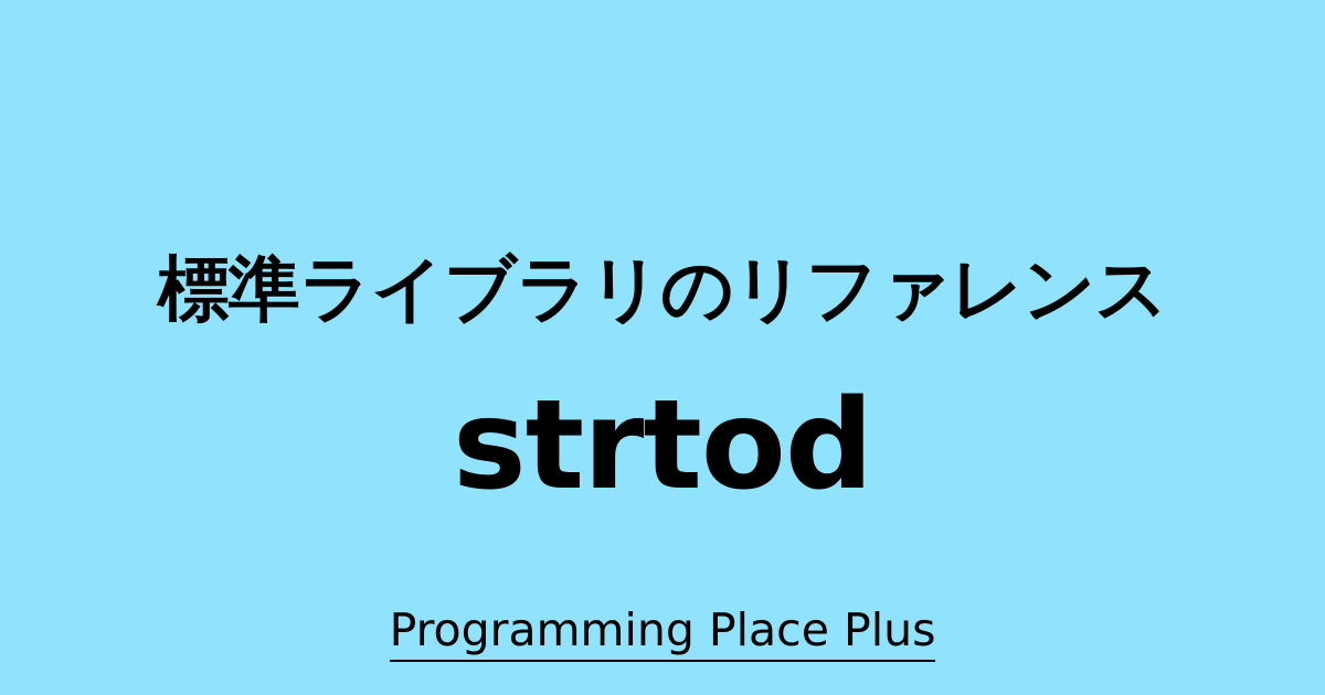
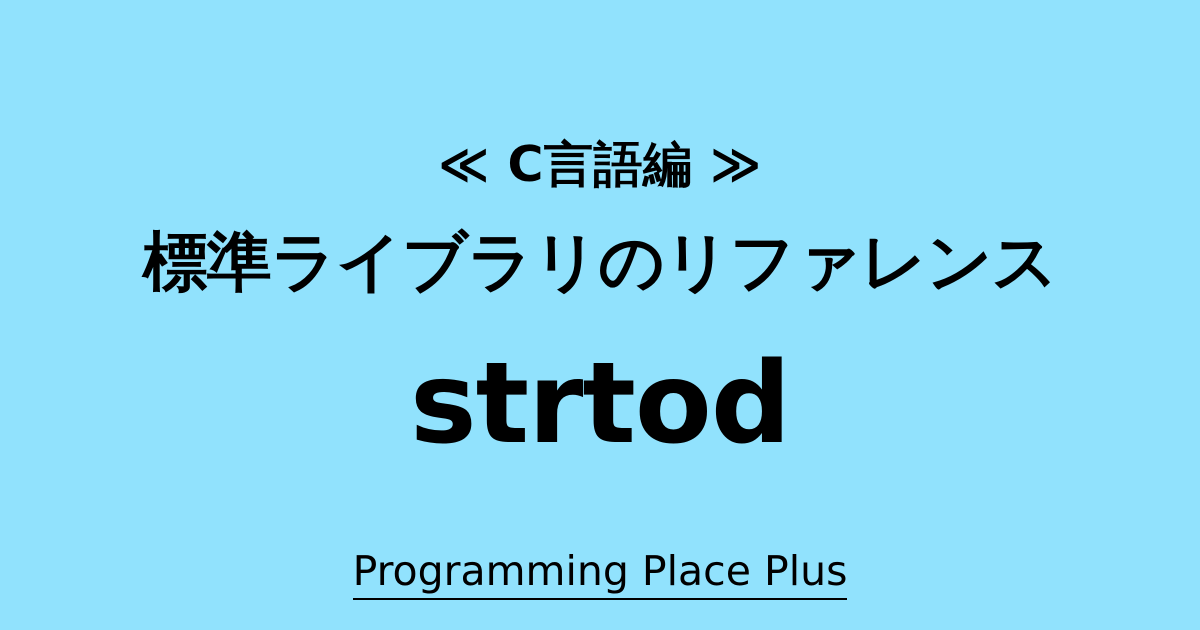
+ ≪ C言語編 ≫
  標準ライブラリのリファレンス
  strtod
  Programming Place Plus
